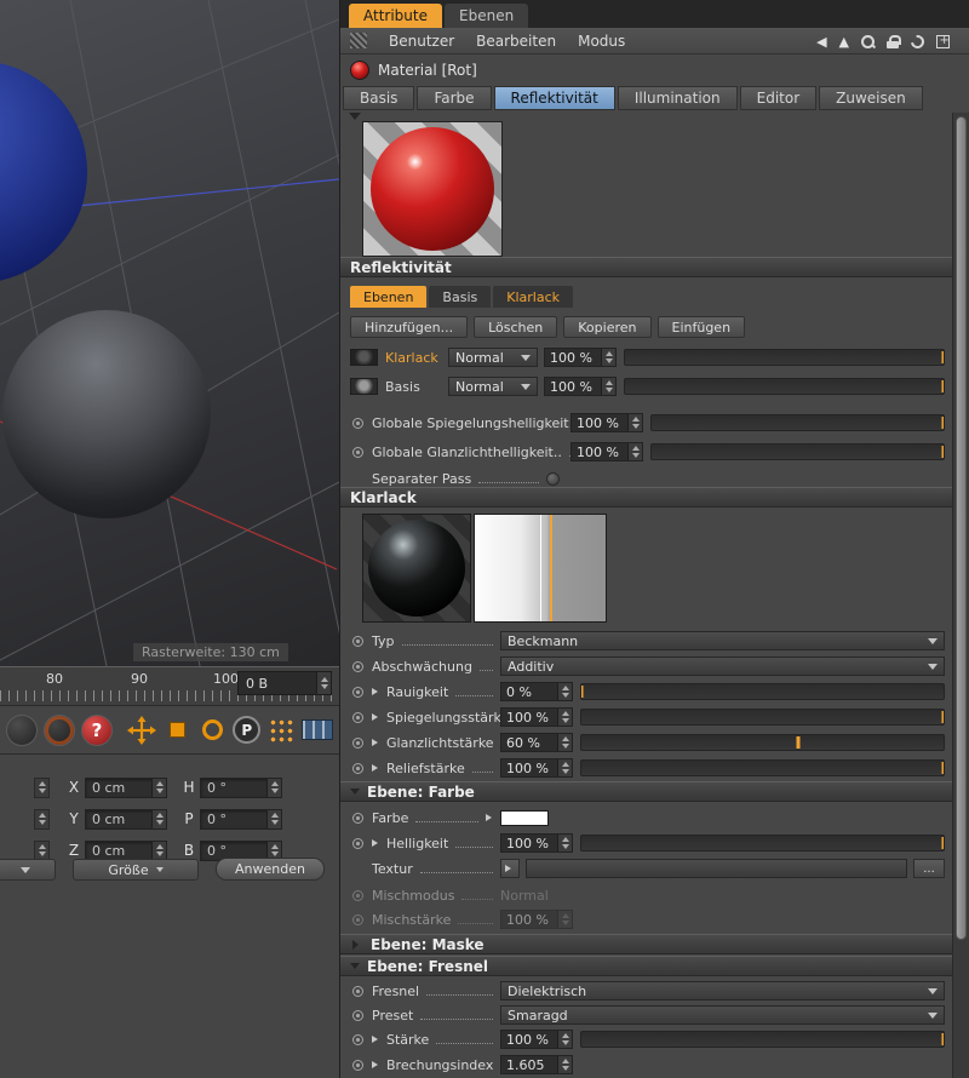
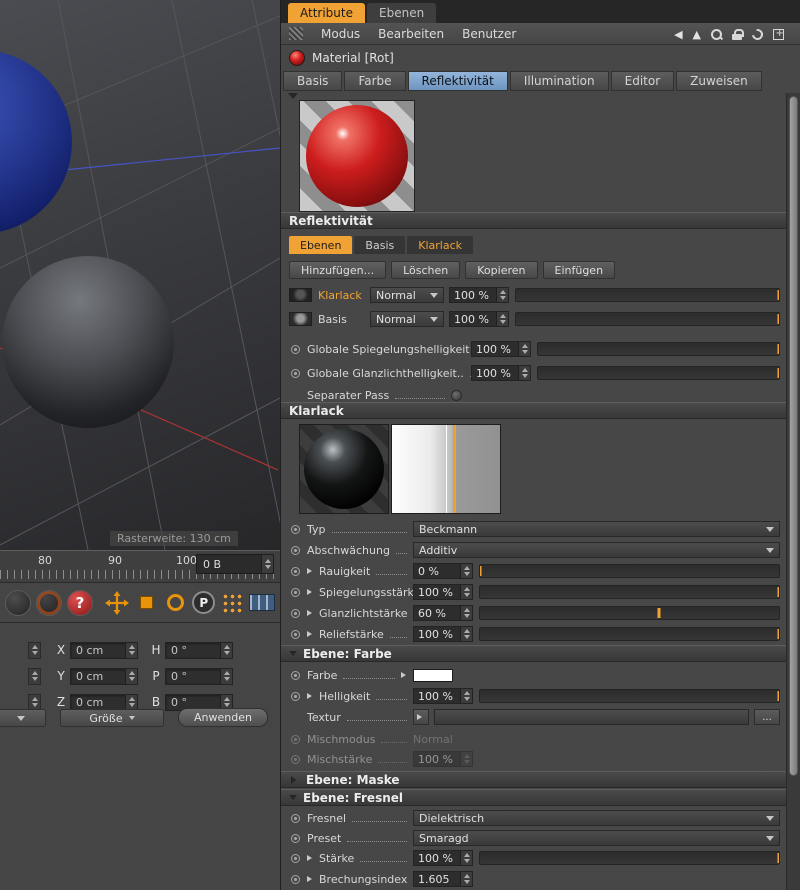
  Rasterweite: 130 cm
  80
  90
  100
  0 B
  ?
  P
  X
  0 cm
  H
  0 °
  Y
  0 cm
  P
  0 °
  Z
  0 cm
  B
  0 °
  Größe
  Anwenden
  Attribute
  Ebenen
- Benutzer
+ Modus
  Bearbeiten
- Modus
+ Benutzer
  ◀
  ▲
  Material [Rot]
  Basis
  Farbe
  Reflektivität
  Illumination
  Editor
  Zuweisen
  Reflektivität
  Ebenen
  Basis
  Klarlack
  Hinzufügen...
  Löschen
  Kopieren
  Einfügen
  Klarlack
  Normal
  100 %
  Basis
  Normal
  100 %
  Globale Spiegelungshelligkeit
  100 %
  Globale Glanzlichthelligkeit..
  100 %
  Separater Pass
  Klarlack
  Typ
  Beckmann
  Abschwächung
  Additiv
  Rauigkeit
  0 %
  Spiegelungsstärk
  100 %
  Glanzlichtstärke
  60 %
  Reliefstärke
  100 %
  Ebene: Farbe
  Farbe
  Helligkeit
  100 %
  Textur
  ...
  Mischmodus
  Normal
  Mischstärke
  100 %
  Ebene: Maske
  Ebene: Fresnel
  Fresnel
  Dielektrisch
  Preset
  Smaragd
  Stärke
  100 %
  Brechungsindex
  1.605
